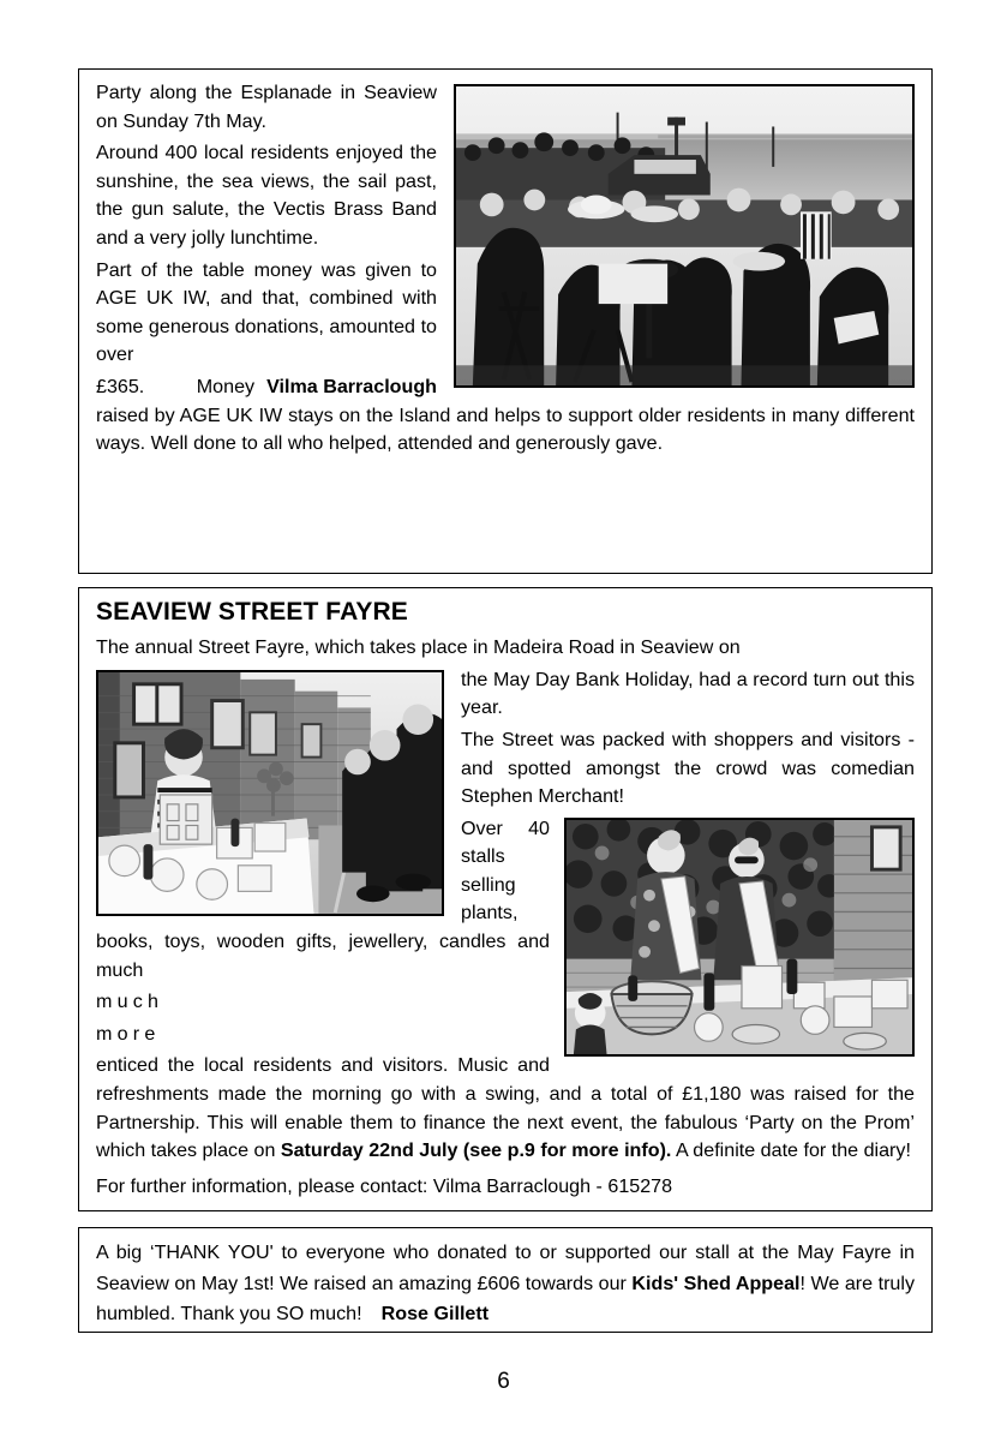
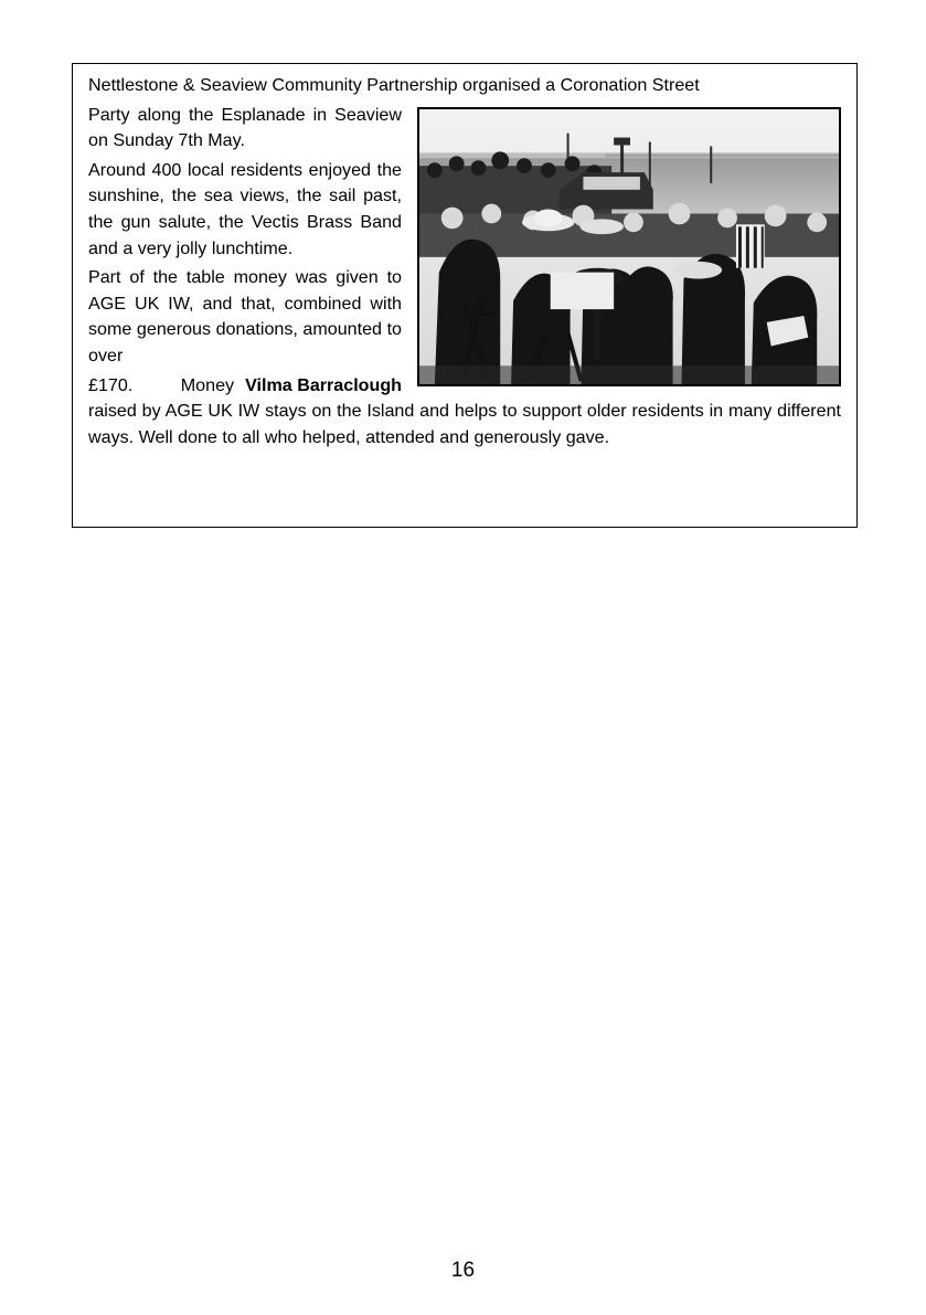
+ Nettlestone & Seaview Community Partnership organised a Coronation Street
  Party along the Esplanade in Seaview on Sunday 7th May.
  Around 400 local residents enjoyed the sunshine, the sea views, the sail past, the gun salute, the Vectis Brass Band and a very jolly lunchtime.
  Part of the table money was given to AGE UK IW, and that, combined with some generous donations, amounted to over
  Vilma Barraclough
- £365. Money raised by AGE UK IW stays on the Island and helps to support older residents in many different ways. Well done to all who helped, attended and generously gave.
+ £170. Money raised by AGE UK IW stays on the Island and helps to support older residents in many different ways. Well done to all who helped, attended and generously gave.
- SEAVIEW STREET FAYRE
- The annual Street Fayre, which takes place in Madeira Road in Seaview on
- the May Day Bank Holiday, had a record turn out this year.
- The Street was packed with shoppers and visitors - and spotted amongst the crowd was comedian Stephen Merchant!
- Over 40 stalls selling plants, books, toys, wooden gifts, jewellery, candles and much
- much
- more
- enticed the local residents and visitors. Music and refreshments made the morning go with a swing, and a total of £1,180 was raised for the Partnership. This will enable them to finance the next event, the fabulous ‘Party on the Prom’ which takes place on Saturday 22nd July (see p.9 for more info). A definite date for the diary!
- For further information, please contact: Vilma Barraclough - 615278
- A big ‘THANK YOU' to everyone who donated to or supported our stall at the May Fayre in Seaview on May 1st! We raised an amazing £606 towards our Kids' Shed Appeal! We are truly humbled. Thank you SO much! Rose Gillett
- 6
+ 16
